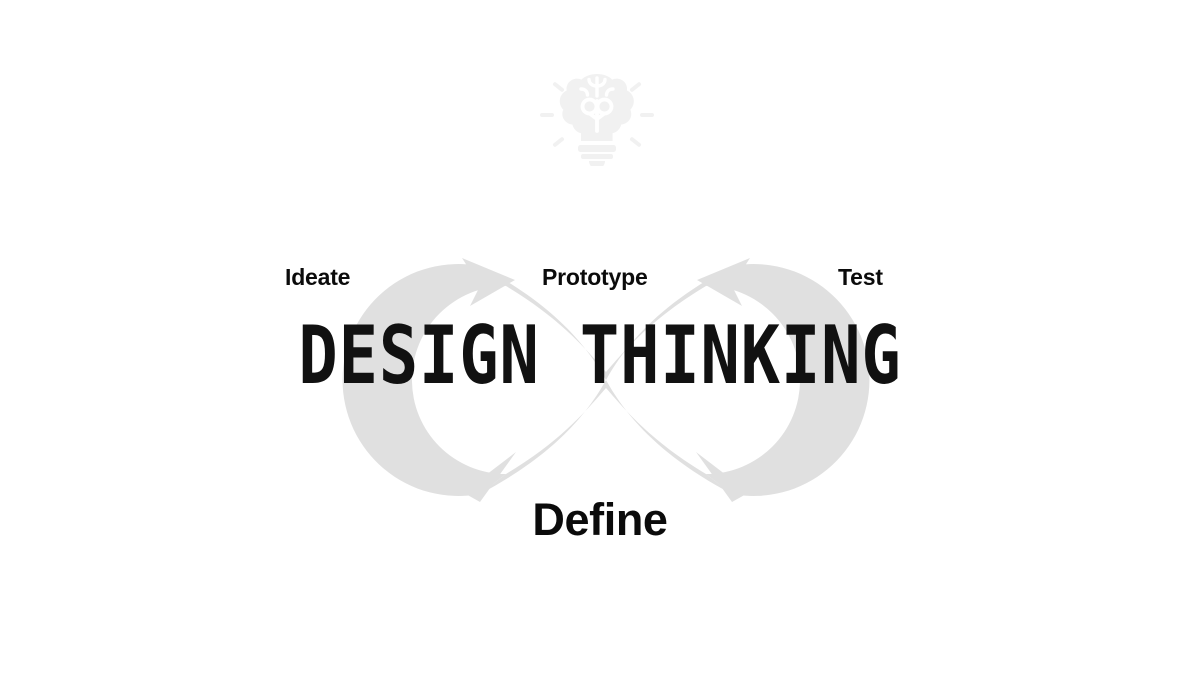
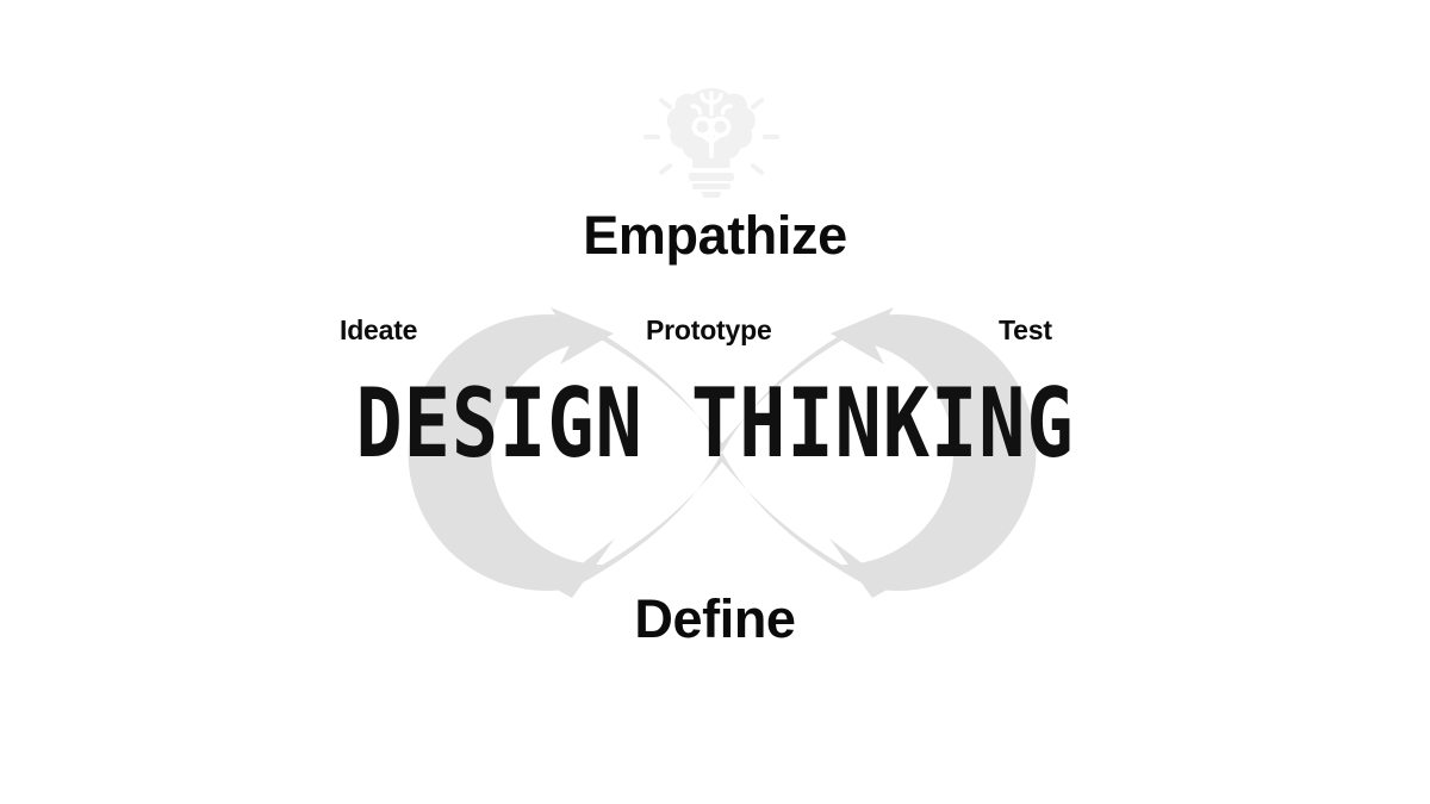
  DESIGN THINKING
+ Empathize
  Ideate
  Prototype
  Test
  Define
